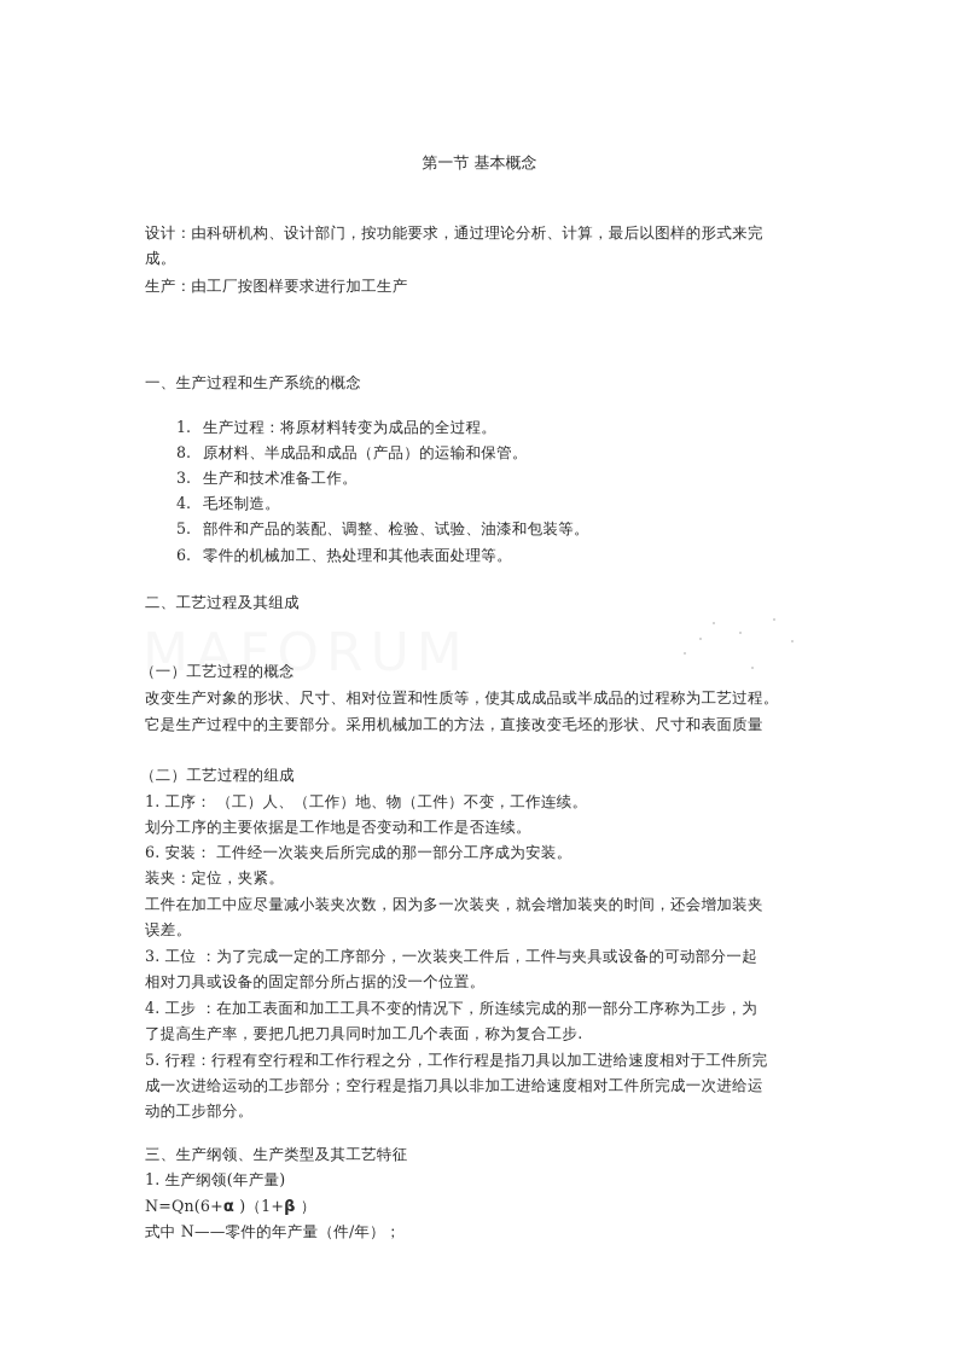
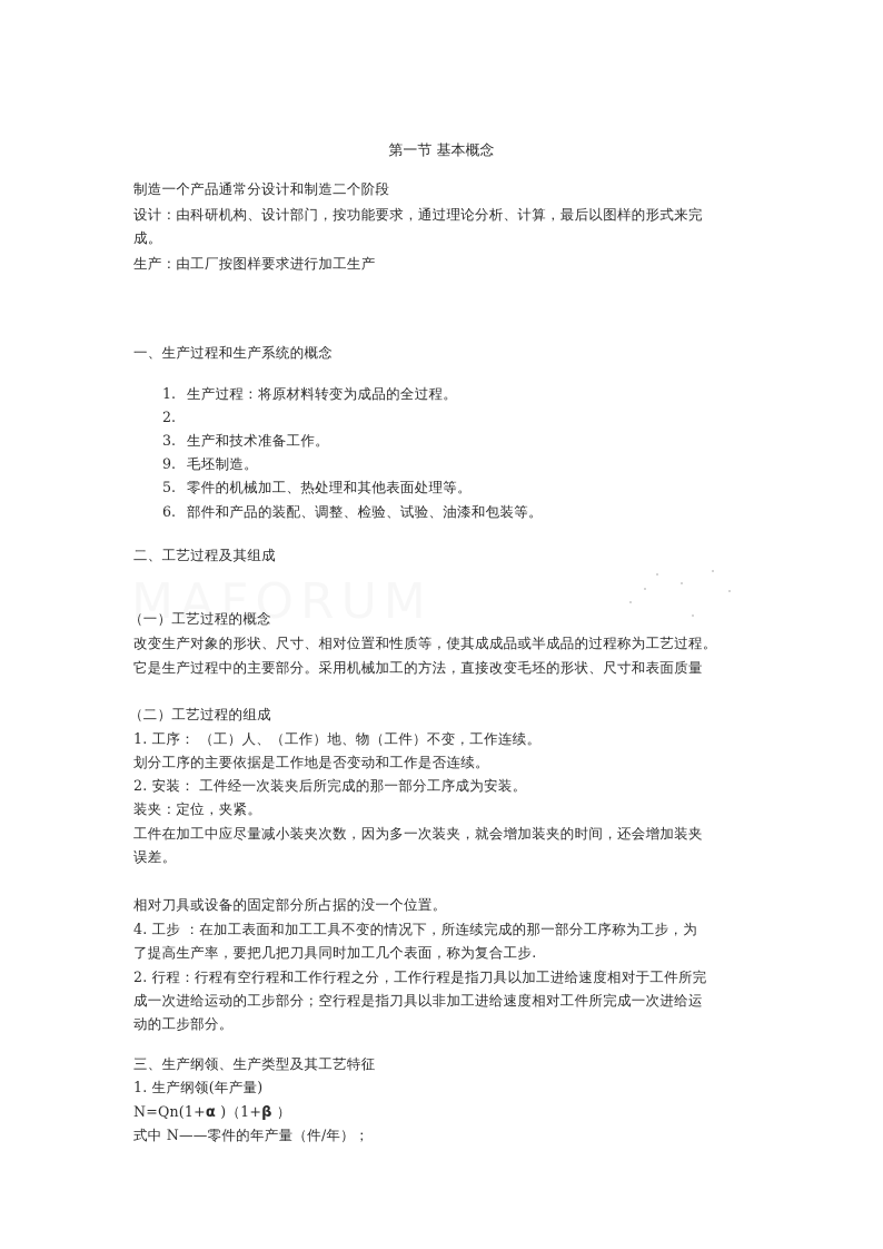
  MAFORUM
  第一节 基本概念
+ 制造一个产品通常分设计和制造二个阶段
  设计：由科研机构、设计部门，按功能要求，通过理论分析、计算，最后以图样的形式来完
  成。
  生产：由工厂按图样要求进行加工生产
  一、生产过程和生产系统的概念
  1.
  生产过程：将原材料转变为成品的全过程。
- 8.
+ 2.
- 原材料、半成品和成品（产品）的运输和保管。
  3.
  生产和技术准备工作。
- 4.
+ 9.
  毛坯制造。
  5.
- 部件和产品的装配、调整、检验、试验、油漆和包装等。
+ 零件的机械加工、热处理和其他表面处理等。
  6.
- 零件的机械加工、热处理和其他表面处理等。
+ 部件和产品的装配、调整、检验、试验、油漆和包装等。
  二、工艺过程及其组成
  （一）工艺过程的概念
  改变生产对象的形状、尺寸、相对位置和性质等，使其成成品或半成品的过程称为工艺过程。
  它是生产过程中的主要部分。采用机械加工的方法，直接改变毛坯的形状、尺寸和表面质量
  （二）工艺过程的组成
  1. 工序： （工）人、（工作）地、物（工件）不变，工作连续。
  划分工序的主要依据是工作地是否变动和工作是否连续。
- 6. 安装： 工件经一次装夹后所完成的那一部分工序成为安装。
+ 2. 安装： 工件经一次装夹后所完成的那一部分工序成为安装。
  装夹：定位，夹紧。
  工件在加工中应尽量减小装夹次数，因为多一次装夹，就会增加装夹的时间，还会增加装夹
  误差。
- 3. 工位 ：为了完成一定的工序部分，一次装夹工件后，工件与夹具或设备的可动部分一起
  相对刀具或设备的固定部分所占据的没一个位置。
  4. 工步 ：在加工表面和加工工具不变的情况下，所连续完成的那一部分工序称为工步，为
  了提高生产率，要把几把刀具同时加工几个表面，称为复合工步.
- 5. 行程：行程有空行程和工作行程之分，工作行程是指刀具以加工进给速度相对于工件所完
+ 2. 行程：行程有空行程和工作行程之分，工作行程是指刀具以加工进给速度相对于工件所完
  成一次进给运动的工步部分；空行程是指刀具以非加工进给速度相对工件所完成一次进给运
  动的工步部分。
  三、生产纲领、生产类型及其工艺特征
  1. 生产纲领(年产量)
- N=Qn(6+α )（1+β ）
+ N=Qn(1+α )（1+β ）
  式中 N——零件的年产量（件/年）；
